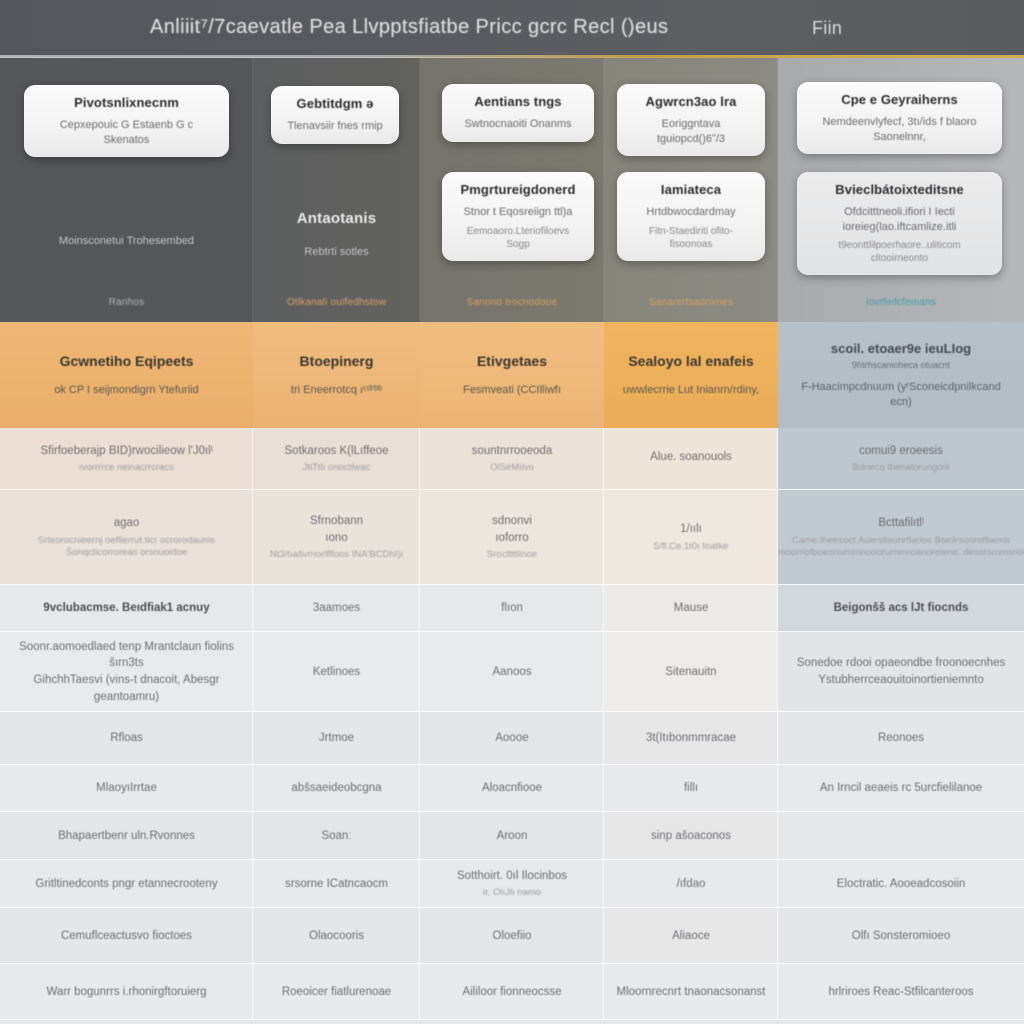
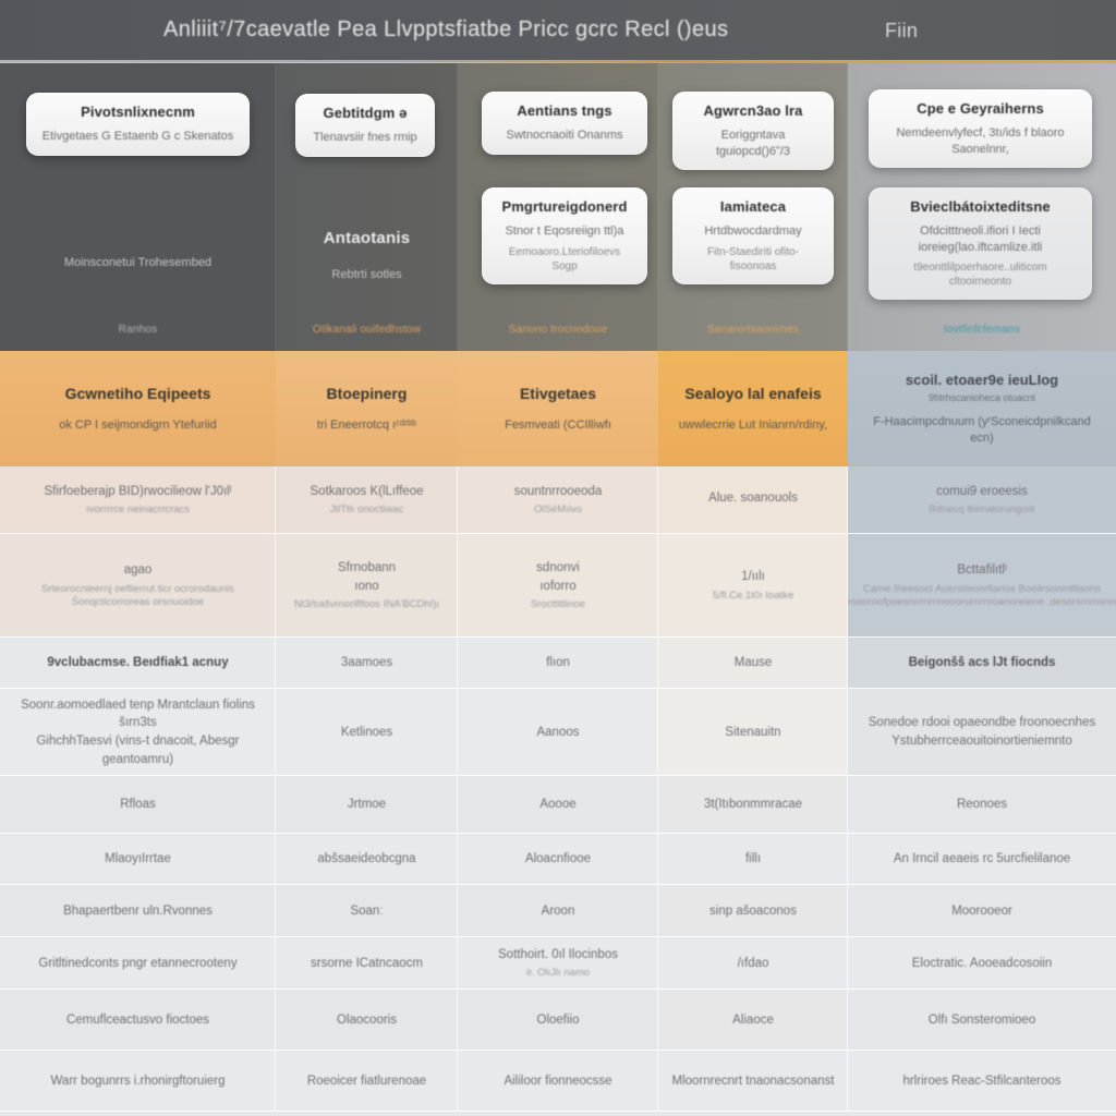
  Anliiit⁷/7caevatle Pea Llvpptsfiatbe Pricc gcrc Recl ()eus
  Fiin
  Pivotsnlixnecnm
- Cepxepouic G Estaenb G c Skenatos
+ Etivgetaes G Estaenb G c Skenatos
  Moinsconetui Trohesembed
  Ranhos
  Gebtitdgm ə
  Tlenavsiir fnes rmip
  Antaotanis
  Rebtrti sotles
  Otlkanali ouifedhstow
  Aentians tngs
  Swtnocnaoiti Onanms
  Pmgrtureigdonerd
  Stnor t Eqosreiign ttl)a
  Eemoaoro.Lteriofiloevs Sogp
  Sanono trocnodoue
  Agwrcn3ao lra
  Eoriggntava tguiopcd()6ʺ/3
  Iamiateca
  Hrtdbwocdardmay
  Fitn-Staediriti ofito-fisoonoas
  Sanarertsaonimes
  Cpe e Geyraiherns
  Nemdeenvlyfecf, 3tı/ids f blaoro Saonelnnr,
  Bvieclbátoixteditsne
  Ofdcitttneoli.ifiori I Iecti ioreieg(lao.iftcamlize.itli
  t9eonttlilpoerhaore..uliticom cltooirneonto
  Iovtfinfcfemans
  Gcwnetiho Eqipeets
  ok CP I seijmondigrn Ytefuriid
  Btoepinerg
  tri Eneerrotcq ıᶜᵈʳᵇᵇ
  Etivgetaes
  Fesmveati (CCIlliwfı
  Sealoyo lal enafeis
  uwwlecrrie Lut Inianrn/rdiny,
  scoil. etoaer9e ieuLIog
  9fıtrhscanioheca otuacnt
  F-Haacimpcdnuum (yʳSconeicdpnilkcand ecn)
  Sfirfoeberajp BID)rwocilieow l'J0ılˡ
  ıvorrrrce neinacrrcracs
  Sotkaroos K(lLıffeoe
  JtlTtlı onoctiwac
  sountnrrooeoda
  OlSéMıivo
  Alue. soanouols
  comui9 eroeesis
  Bdnecq tbimatorungoiit
  agao
  Srteorocnieernj oeflierrut.ticr ocrorodaunis
  Śonqcticorroreas orsnuoidoe
  Sfrnobann
  ıono
  Nt3/tıašvrnoriflfoos INAʹBCDhI)ı
  sdnonvi
  ıoforro
  Srocttttlinoe
  1/ıılı
  5/fl.Ce.1t0ı Ioatke
  Bcttafilıtlˡ
  Came.Iheesoct Auerstieonrfiarios Boeilrsonmtfiaoris
  esoorriofpoesnıırnrnnooorurnrnroanoreiene..desorsrnmsno
  9vclubacmse. Beıdfiak1 acnuy
  3aamoes
  flıon
  Mause
  Beigonšš acs lJt fiocnds
  Soonr.aomoedlaed tenp Mrantclaun fiolins šırn3ts
  GihchhTaesvi (vins-t dnacoit, Abesgr geantoamru)
  Ketlinoes
  Aanoos
  Sitenauitn
  Sonedoe rdooi opaeondbe froonoecnhes
  Ystubherrceaouitoinortieniemnto
  Rfloas
  Jrtmoe
  Aoooe
  3t(Itıbonmmracae
  Reonoes
  MlaoyıIrrtae
  abšsaeideobcgna
  Aloacnfiooe
  fillı
  An Irncil aeaeis rc 5urcfielilanoe
  Bhapaertbenr uln.Rvonnes
  Soanː
  Aroon
  sinp ašoaconos
+ Moorooeor
  Gritltinedconts pngr etannecrooteny
  srsorne ICatncaocm
  Sotthoirt. 0ıl Ilocinbos
  ir. OlıJlı namo
  /ıfdao
  Eloctratic. Aooeadcosoiin
  Cemuflceactusvo fioctoes
  Olaocooris
  Oloefiio
  Aliaoce
  Olfı Sonsteromioeo
  Warr bogunrrs i.rhonirgftoruierg
  Roeoicer fiatlurenoae
  Aililoor fionneocsse
  Mloornrecnrt tnaonacsonanst
  hrlriroes Reac-Stfilcanteroos
